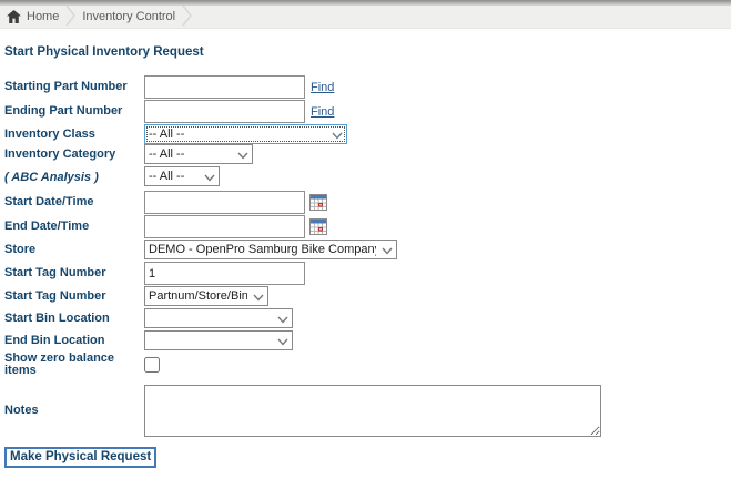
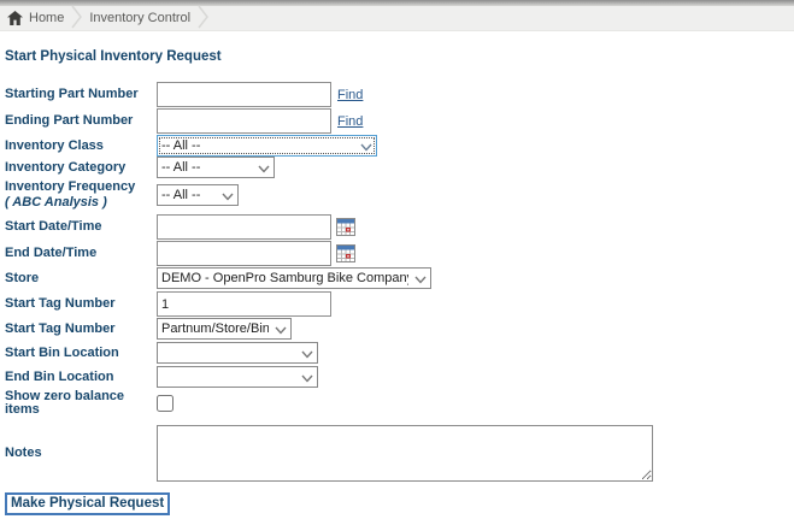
  Home
  Inventory Control
  Start Physical Inventory Request
  Starting Part Number
  Find
  Ending Part Number
  Find
  Inventory Class
  -- All --
  Inventory Category
  -- All --
+ Inventory Frequency
  ( ABC Analysis )
  -- All --
  Start Date/Time
  End Date/Time
  Store
  DEMO - OpenPro Samburg Bike Compan
  Start Tag Number
  1
  Start Tag Number
  Partnum/Store/Bin
  Start Bin Location
  End Bin Location
  Show zero balance items
  Notes
  Make Physical Request
